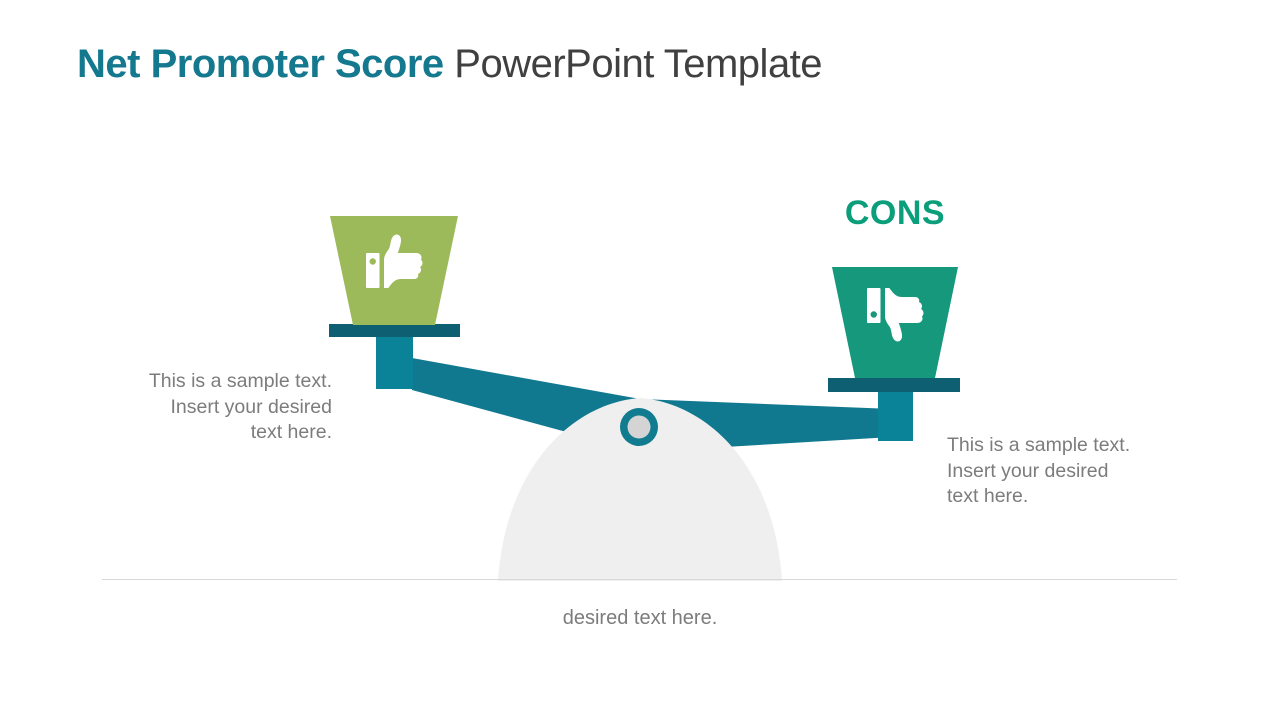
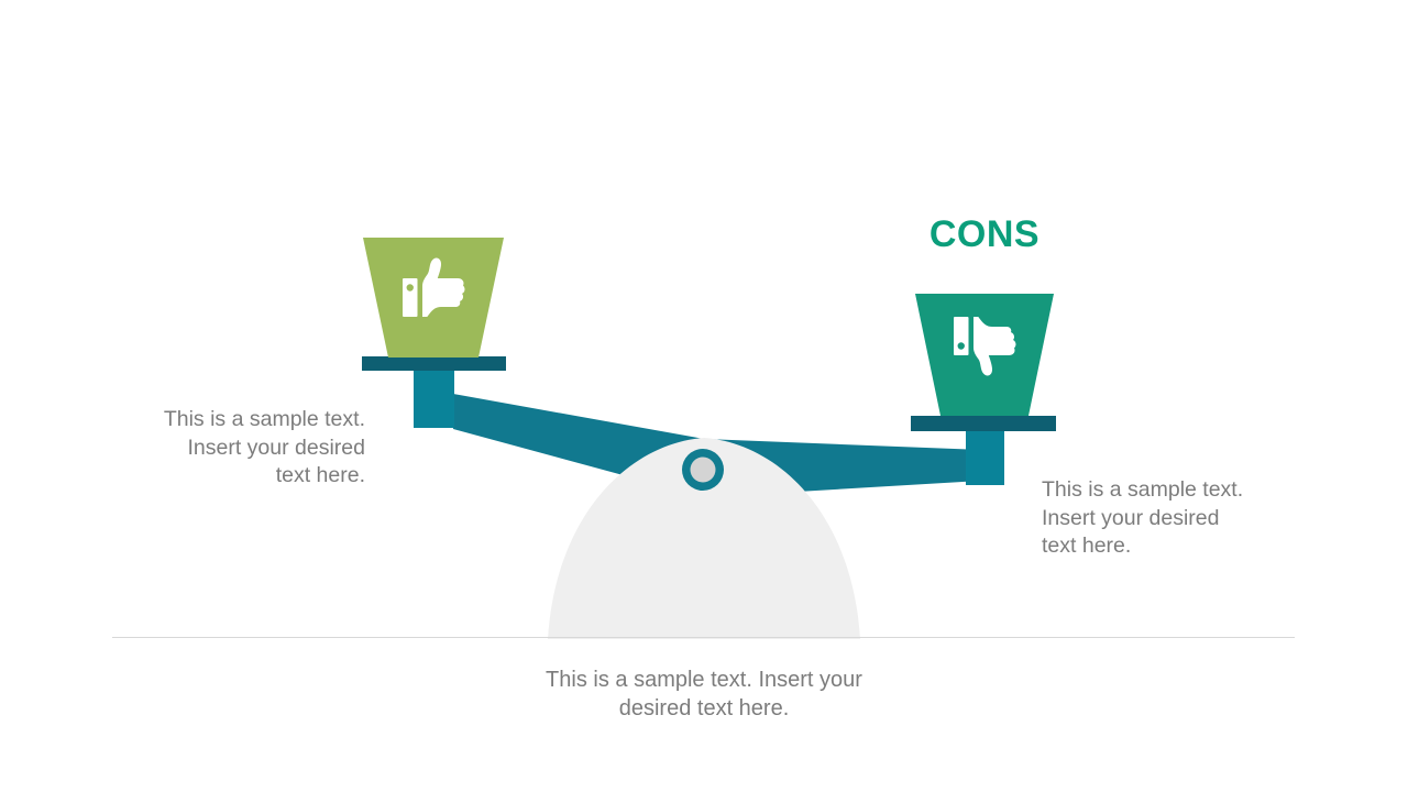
- Net Promoter Score PowerPoint Template
  CONS
  This is a sample text.
  Insert your desired
  text here.
  This is a sample text.
  Insert your desired
  text here.
+ This is a sample text. Insert your
  desired text here.
